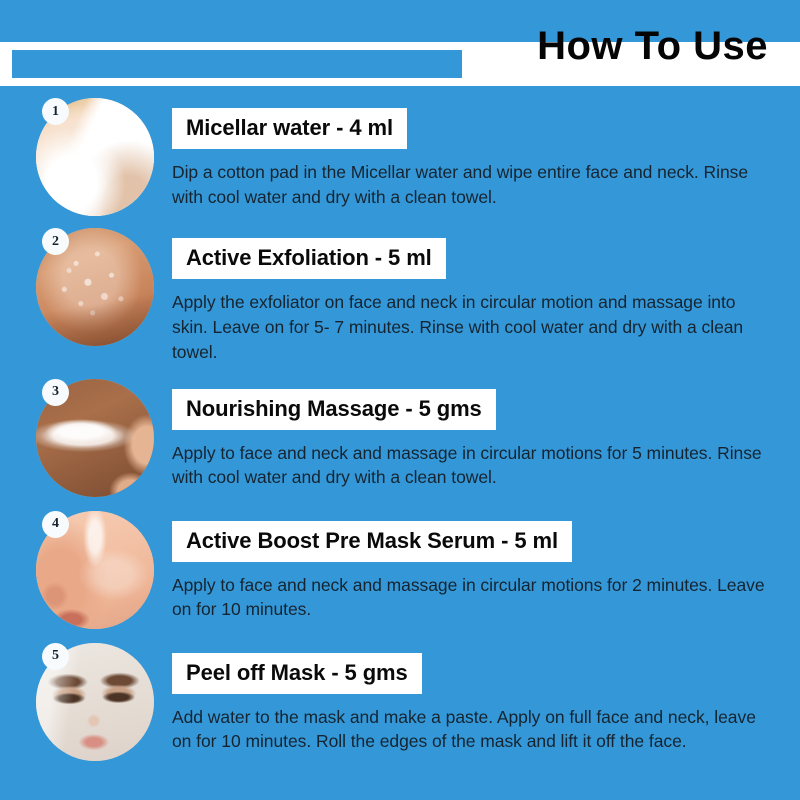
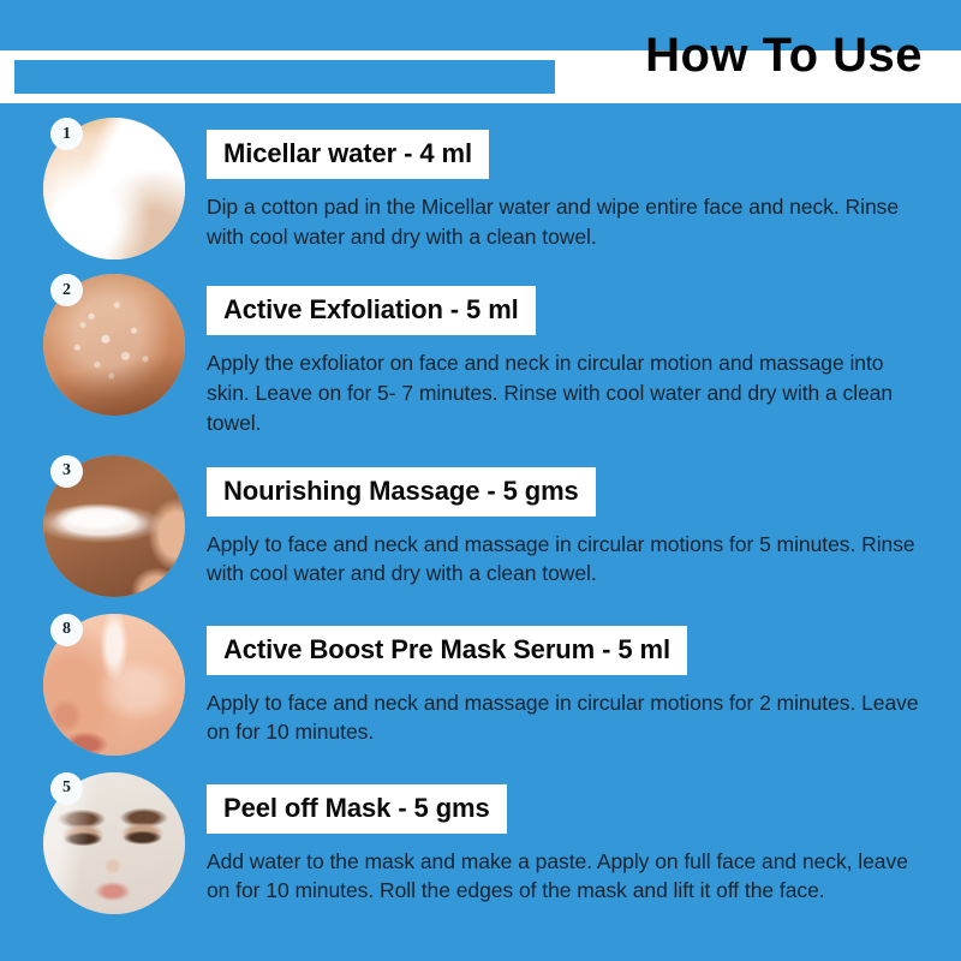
  How To Use
  1
  Micellar water - 4 ml
  Dip a cotton pad in the Micellar water and wipe entire face and neck. Rinse with cool water and dry with a clean towel.
  2
  Active Exfoliation - 5 ml
  Apply the exfoliator on face and neck in circular motion and massage into skin. Leave on for 5- 7 minutes. Rinse with cool water and dry with a clean towel.
  3
  Nourishing Massage - 5 gms
  Apply to face and neck and massage in circular motions for 5 minutes. Rinse with cool water and dry with a clean towel.
- 4
+ 8
  Active Boost Pre Mask Serum - 5 ml
  Apply to face and neck and massage in circular motions for 2 minutes. Leave on for 10 minutes.
  5
  Peel off Mask - 5 gms
  Add water to the mask and make a paste. Apply on full face and neck, leave on for 10 minutes. Roll the edges of the mask and lift it off the face.
